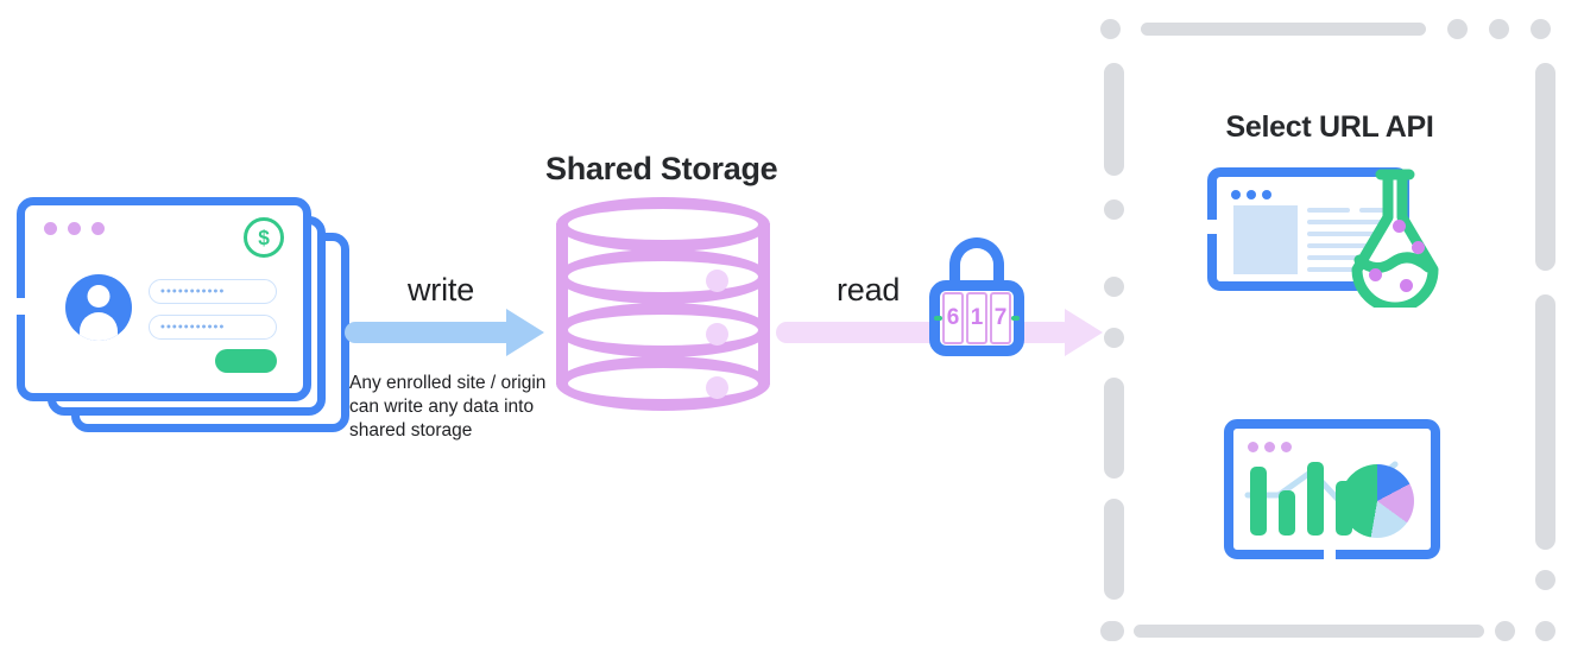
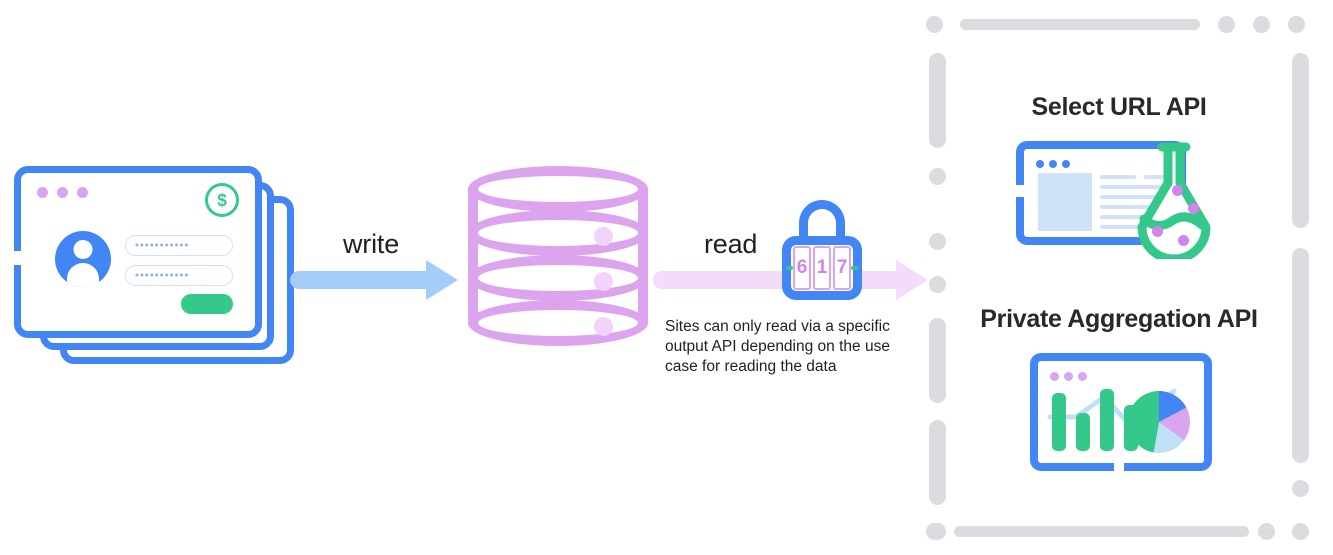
  $
  •••••••••••
  •••••••••••
  write
- Any enrolled site / origin can write any data into shared storage
- Shared Storage
  read
+ Sites can only read via a specific output API depending on the use case for reading the data
  6
  1
  7
  Select URL API
+ Private Aggregation API
